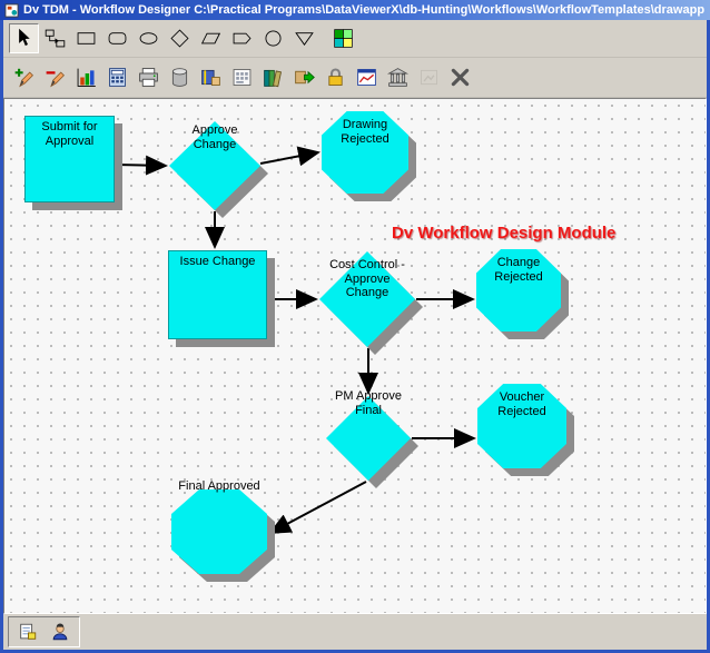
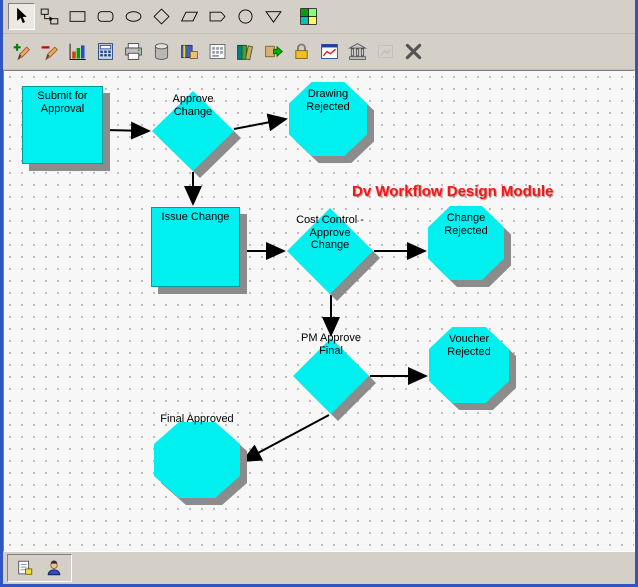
- Dv TDM - Workflow Designer C:\Practical Programs\DataViewerX\db-Hunting\Workflows\WorkflowTemplates\drawapp
  Dv Workflow Design Module
  Submit for
  Approval
  Approve
  Change
  Drawing
  Rejected
  Issue Change
  Cost Control -
  Approve
  Change
  Change
  Rejected
  PM Approve
  Final
  Voucher
  Rejected
  Final Approved
